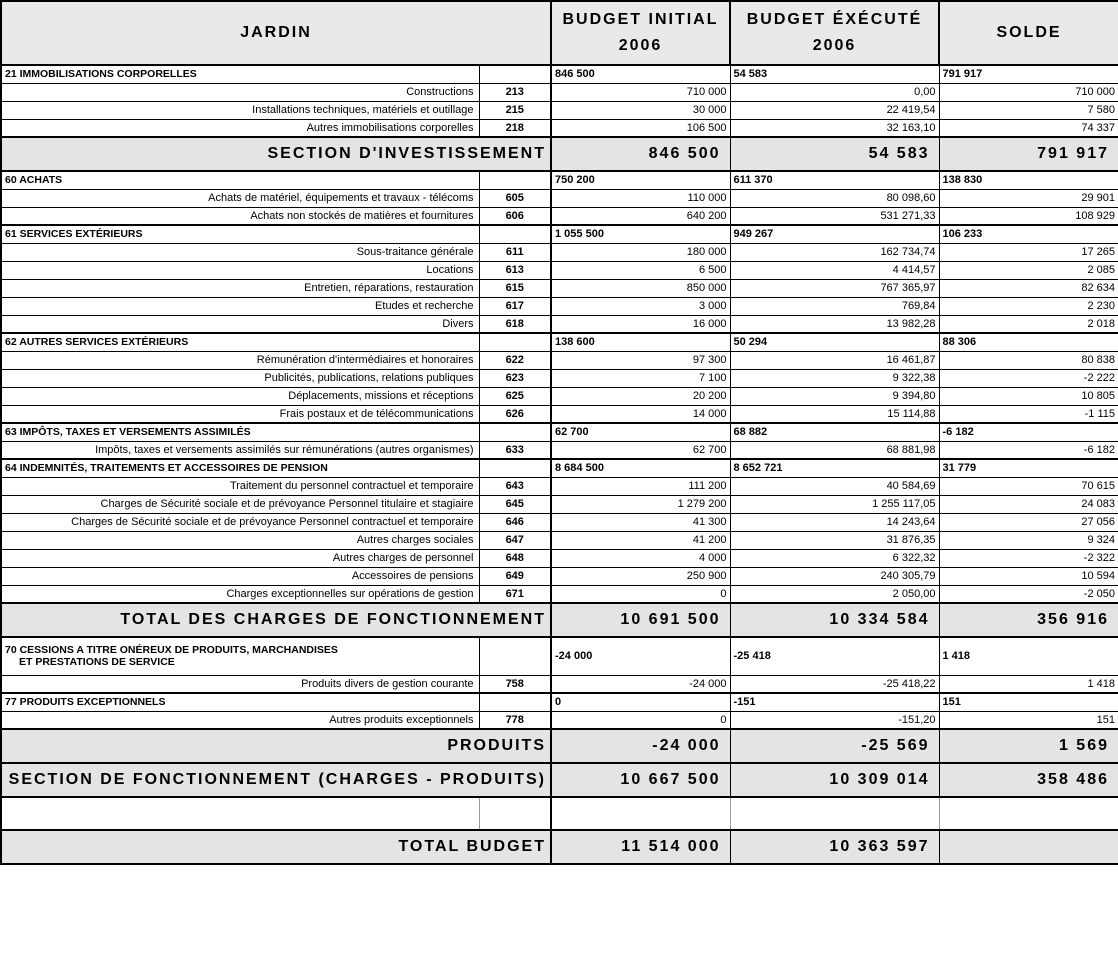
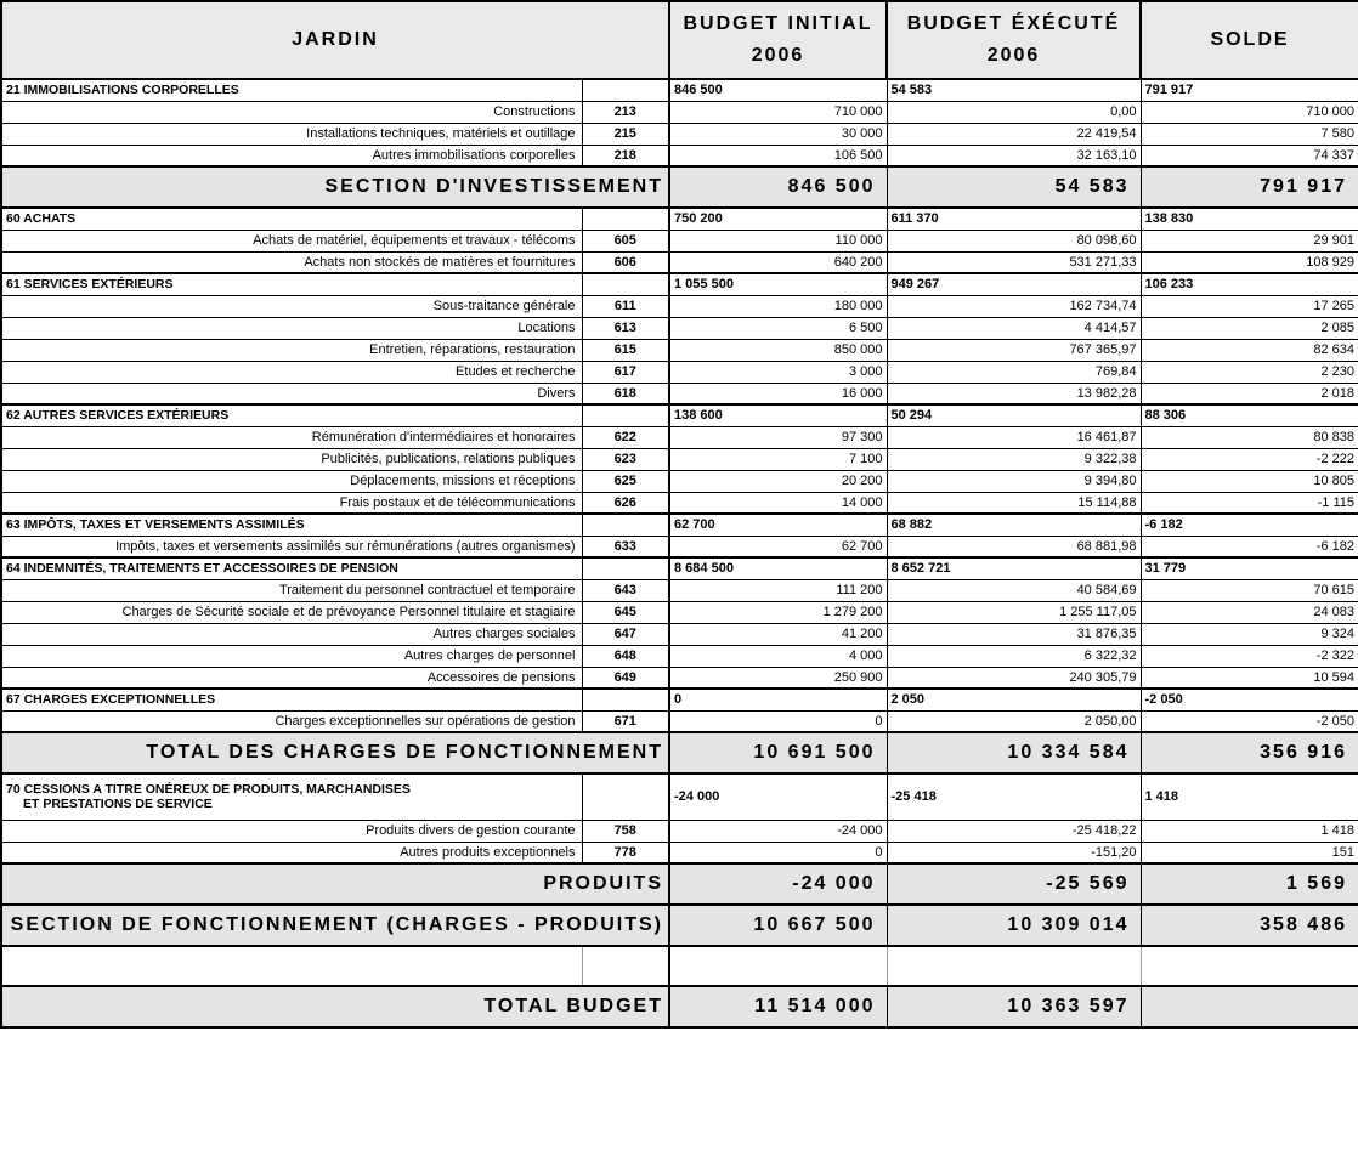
  JARDIN	BUDGET INITIAL 2006	BUDGET ÉXÉCUTÉ 2006	SOLDE
  21 IMMOBILISATIONS CORPORELLES		846 500	54 583	791 917
  Constructions	213	710 000	0,00	710 000
  Installations techniques, matériels et outillage	215	30 000	22 419,54	7 580
  Autres immobilisations corporelles	218	106 500	32 163,10	74 337
  SECTION D'INVESTISSEMENT	846 500	54 583	791 917
  60 ACHATS		750 200	611 370	138 830
  Achats de matériel, équipements et travaux - télécoms	605	110 000	80 098,60	29 901
  Achats non stockés de matières et fournitures	606	640 200	531 271,33	108 929
  61 SERVICES EXTÉRIEURS		1 055 500	949 267	106 233
  Sous-traitance générale	611	180 000	162 734,74	17 265
  Locations	613	6 500	4 414,57	2 085
  Entretien, réparations, restauration	615	850 000	767 365,97	82 634
  Etudes et recherche	617	3 000	769,84	2 230
  Divers	618	16 000	13 982,28	2 018
  62 AUTRES SERVICES EXTÉRIEURS		138 600	50 294	88 306
  Rémunération d'intermédiaires et honoraires	622	97 300	16 461,87	80 838
  Publicités, publications, relations publiques	623	7 100	9 322,38	-2 222
  Déplacements, missions et réceptions	625	20 200	9 394,80	10 805
  Frais postaux et de télécommunications	626	14 000	15 114,88	-1 115
  63 IMPÔTS, TAXES ET VERSEMENTS ASSIMILÉS		62 700	68 882	-6 182
  Impôts, taxes et versements assimilés sur rémunérations (autres organismes)	633	62 700	68 881,98	-6 182
  64 INDEMNITÉS, TRAITEMENTS ET ACCESSOIRES DE PENSION		8 684 500	8 652 721	31 779
  Traitement du personnel contractuel et temporaire	643	111 200	40 584,69	70 615
  Charges de Sécurité sociale et de prévoyance Personnel titulaire et stagiaire	645	1 279 200	1 255 117,05	24 083
- Charges de Sécurité sociale et de prévoyance Personnel contractuel et temporaire	646	41 300	14 243,64	27 056
  Autres charges sociales	647	41 200	31 876,35	9 324
  Autres charges de personnel	648	4 000	6 322,32	-2 322
  Accessoires de pensions	649	250 900	240 305,79	10 594
+ 67 CHARGES EXCEPTIONNELLES		0	2 050	-2 050
  Charges exceptionnelles sur opérations de gestion	671	0	2 050,00	-2 050
  TOTAL DES CHARGES DE FONCTIONNEMENT	10 691 500	10 334 584	356 916
  70 CESSIONS A TITRE ONÉREUX DE PRODUITS, MARCHANDISESET PRESTATIONS DE SERVICE		-24 000	-25 418	1 418
  Produits divers de gestion courante	758	-24 000	-25 418,22	1 418
- 77 PRODUITS EXCEPTIONNELS		0	-151	151
  Autres produits exceptionnels	778	0	-151,20	151
  PRODUITS	-24 000	-25 569	1 569
  SECTION DE FONCTIONNEMENT (CHARGES - PRODUITS)	10 667 500	10 309 014	358 486
  TOTAL BUDGET	11 514 000	10 363 597
